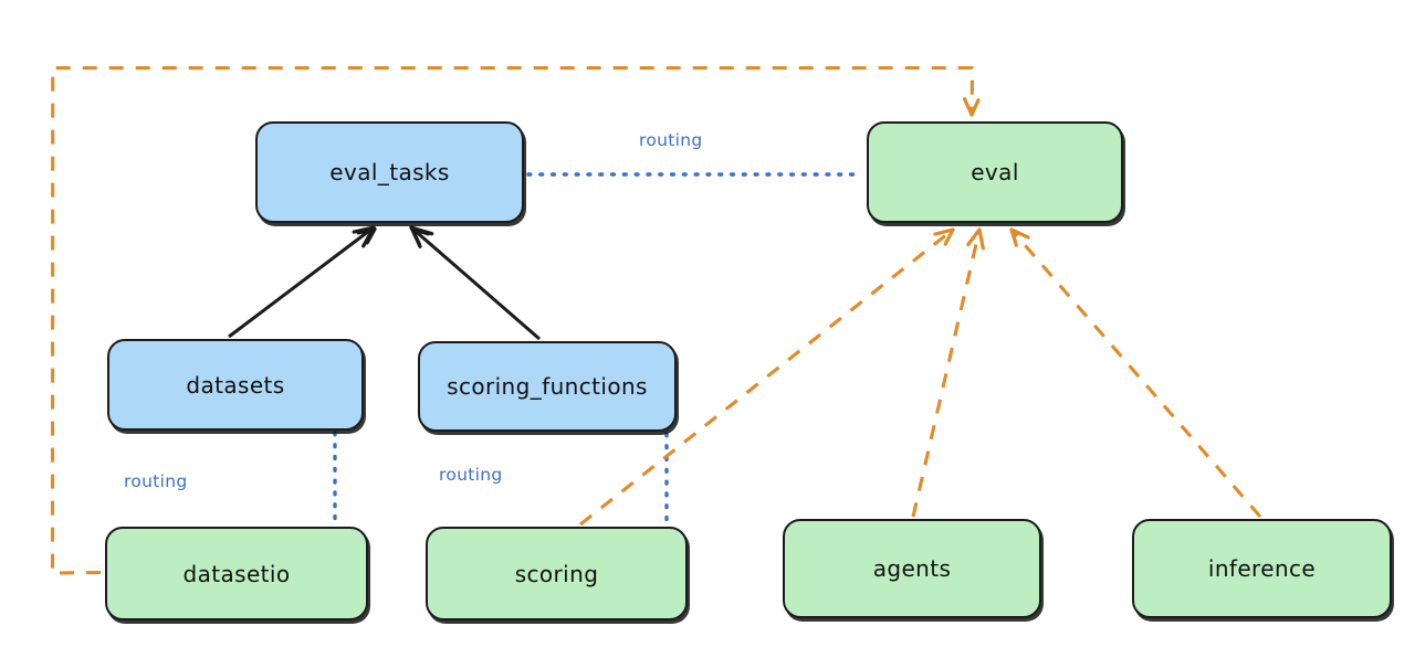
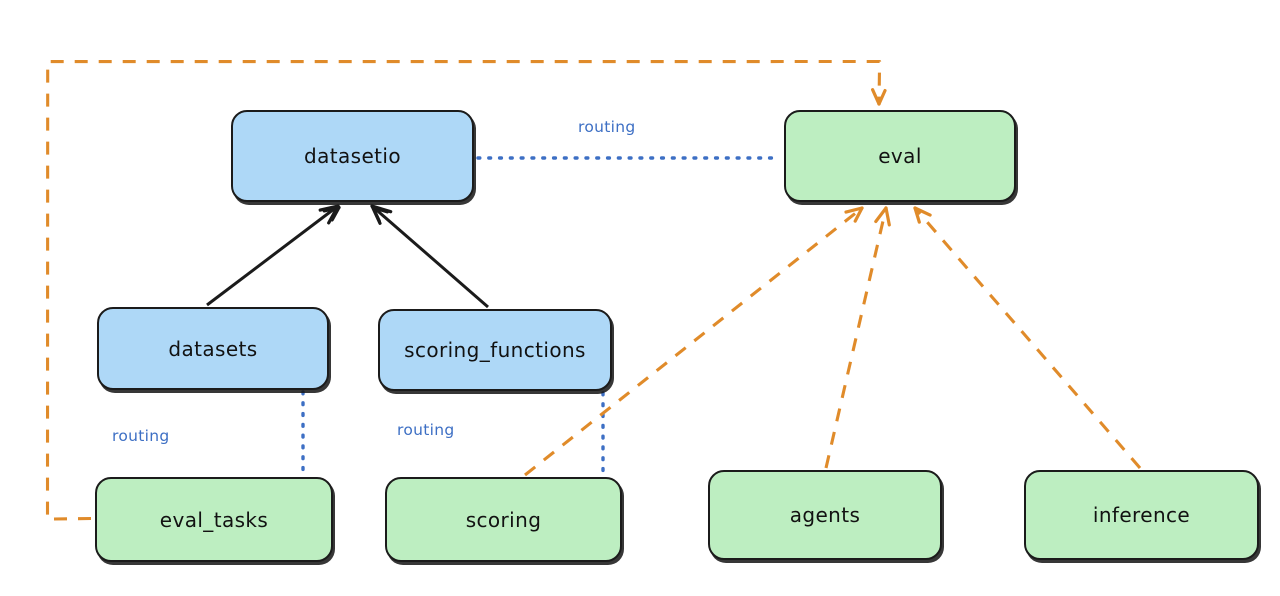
- eval_tasks
+ datasetio
  eval
  datasets
  scoring_functions
- datasetio
+ eval_tasks
  scoring
  agents
  inference
  routing
  routing
  routing
